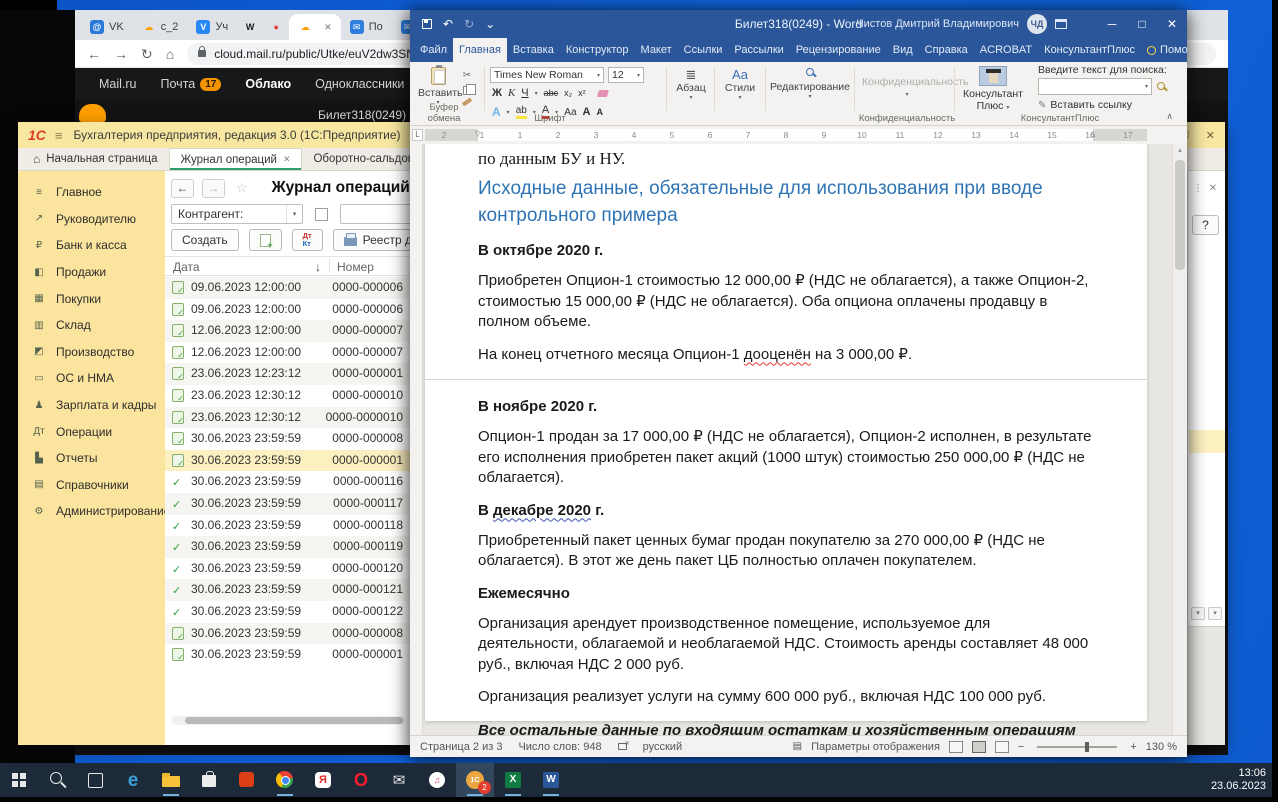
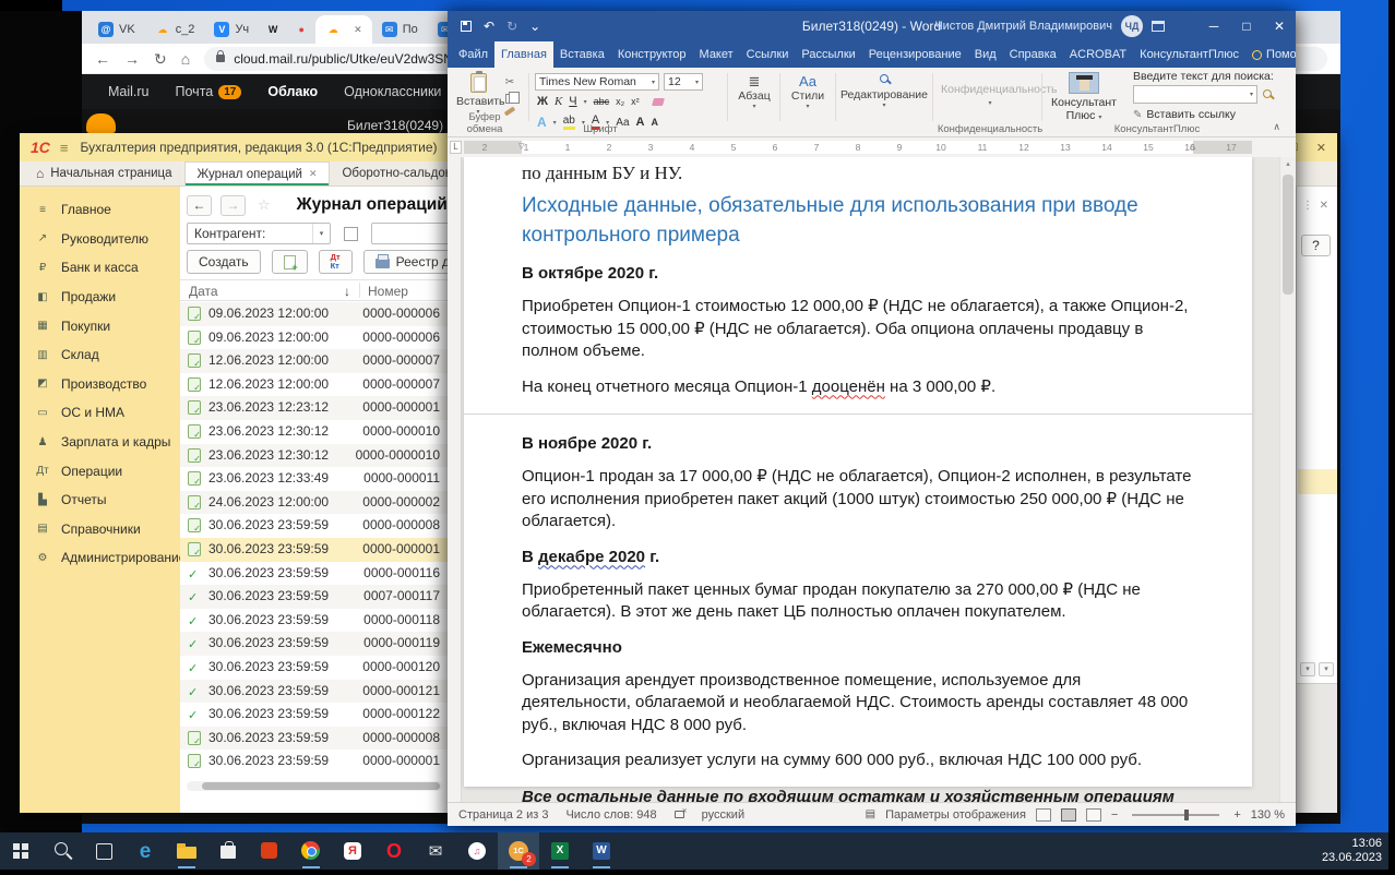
  @
  VK
  ☁
  с_2
  V
  Уч
  W
  ●
  ☁
  ✕
  ✉
  По
  ✉
  ←
  →
  ↻
  ⌂
  cloud.mail.ru/public/Utke/euV2dw3S
  Mail.ru
  Почта
  17
  Облако
  Одноклассники
  Билет318(0249)
  1С
  ≡
  Бухгалтерия предприятия, редакция 3.0 (1С:Предприятие)
  ✕
  ⌂
  Начальная страница
  Журнал операций
  ✕
  ≡
  Главное
  ↗
  Руководителю
  ₽
  Банк и касса
  ◧
  Продажи
  ▦
  Покупки
  ▥
  Склад
  ◩
  Производство
  ▭
  ОС и НМА
  ♟
  Зарплата и кадры
  Дт
  Операции
  ▙
  Отчеты
  ▤
  Справочники
  ⚙
  Администрировани
  ←
  →
  ☆
  Журнал операций
  Контрагент:
  Создать
  Дт
  Кт
  Дата
  ↓
  Номер
  09.06.2023 12:00:00
  0000-000006
  09.06.2023 12:00:00
  0000-000006
  12.06.2023 12:00:00
  0000-000007
  12.06.2023 12:00:00
  0000-000007
  23.06.2023 12:23:12
  0000-000001
  23.06.2023 12:30:12
  0000-000010
  23.06.2023 12:30:12
  0000-0000010
+ 23.06.2023 12:33:49
+ 0000-000011
+ 24.06.2023 12:00:00
+ 0000-000002
  30.06.2023 23:59:59
  0000-000008
  30.06.2023 23:59:59
  0000-000001
  30.06.2023 23:59:59
  0000-000116
  30.06.2023 23:59:59
- 0000-000117
+ 0007-000117
  30.06.2023 23:59:59
  0000-000118
  30.06.2023 23:59:59
  0000-000119
  30.06.2023 23:59:59
  0000-000120
  30.06.2023 23:59:59
  0000-000121
  30.06.2023 23:59:59
  0000-000122
  30.06.2023 23:59:59
  0000-000008
  30.06.2023 23:59:59
  0000-000001
  ⋮
  ✕
  ?
  ↶
  ↻
  ⌄
  Билет318(0249) - Word
  Чистов Дмитрий Владимирович
  ЧД
  ─
  □
  ✕
  Файл
  Главная
  Вставка
  Конструктор
  Макет
  Ссылки
  Рассылки
  Рецензирование
  Вид
  Справка
  ACROBAT
  КонсультантПлюс
  Вставить
  ✂
  Times New Roman
  12
  Ж
  К
  Ч
  abc
  x₂
  x²
  А
  ab
  А
  Аа
  А
  А
  ≣
  Абзац
  Аа
  Стили
  Редактирование
  Конфиденциальность
  Консультант
  Плюс
  Введите текст для поиска:
  ✎
  Вставить ссылку
  Буфер обмена
  Шрифт
  Конфиденциальность
  КонсультантПлюс
  ∧
  L
  2
  1
  1
  2
  3
  4
  5
  6
  7
  8
  9
  10
  11
  12
  13
  14
  15
  16
  17
  по данным БУ и НУ.
  Исходные данные, обязательные для использования при вводе контрольного примера
  В октябре 2020 г.
  Приобретен Опцион-1 стоимостью 12 000,00 ₽ (НДС не облагается), а также Опцион-2, стоимостью 15 000,00 ₽ (НДС не облагается). Оба опциона оплачены продавцу в полном объеме.
  На конец отчетного месяца Опцион-1 дооценён на 3 000,00 ₽.
  В ноябре 2020 г.
  Опцион-1 продан за 17 000,00 ₽ (НДС не облагается), Опцион-2 исполнен, в результате его исполнения приобретен пакет акций (1000 штук) стоимостью 250 000,00 ₽ (НДС не облагается).
  В декабре 2020 г.
  Приобретенный пакет ценных бумаг продан покупателю за 270 000,00 ₽ (НДС не облагается). В этот же день пакет ЦБ полностью оплачен покупателем.
  Ежемесячно
- Организация арендует производственное помещение, используемое для деятельности, облагаемой и необлагаемой НДС. Стоимость аренды составляет 48 000 руб., включая НДС 2 000 руб.
+ Организация арендует производственное помещение, используемое для деятельности, облагаемой и необлагаемой НДС. Стоимость аренды составляет 48 000 руб., включая НДС 8 000 руб.
  Организация реализует услуги на сумму 600 000 руб., включая НДС 100 000 руб.
  Все остальные данные по входящим остаткам и хозяйственным операциям
  Страница 2 из 3
  Число слов: 948
  русский
  ▤
  Параметры отображения
  −
  +
  130 %
  e
  Я
  O
  ✉
  ♫
  1С
  2
  X
  W
  13:06
  23.06.2023
